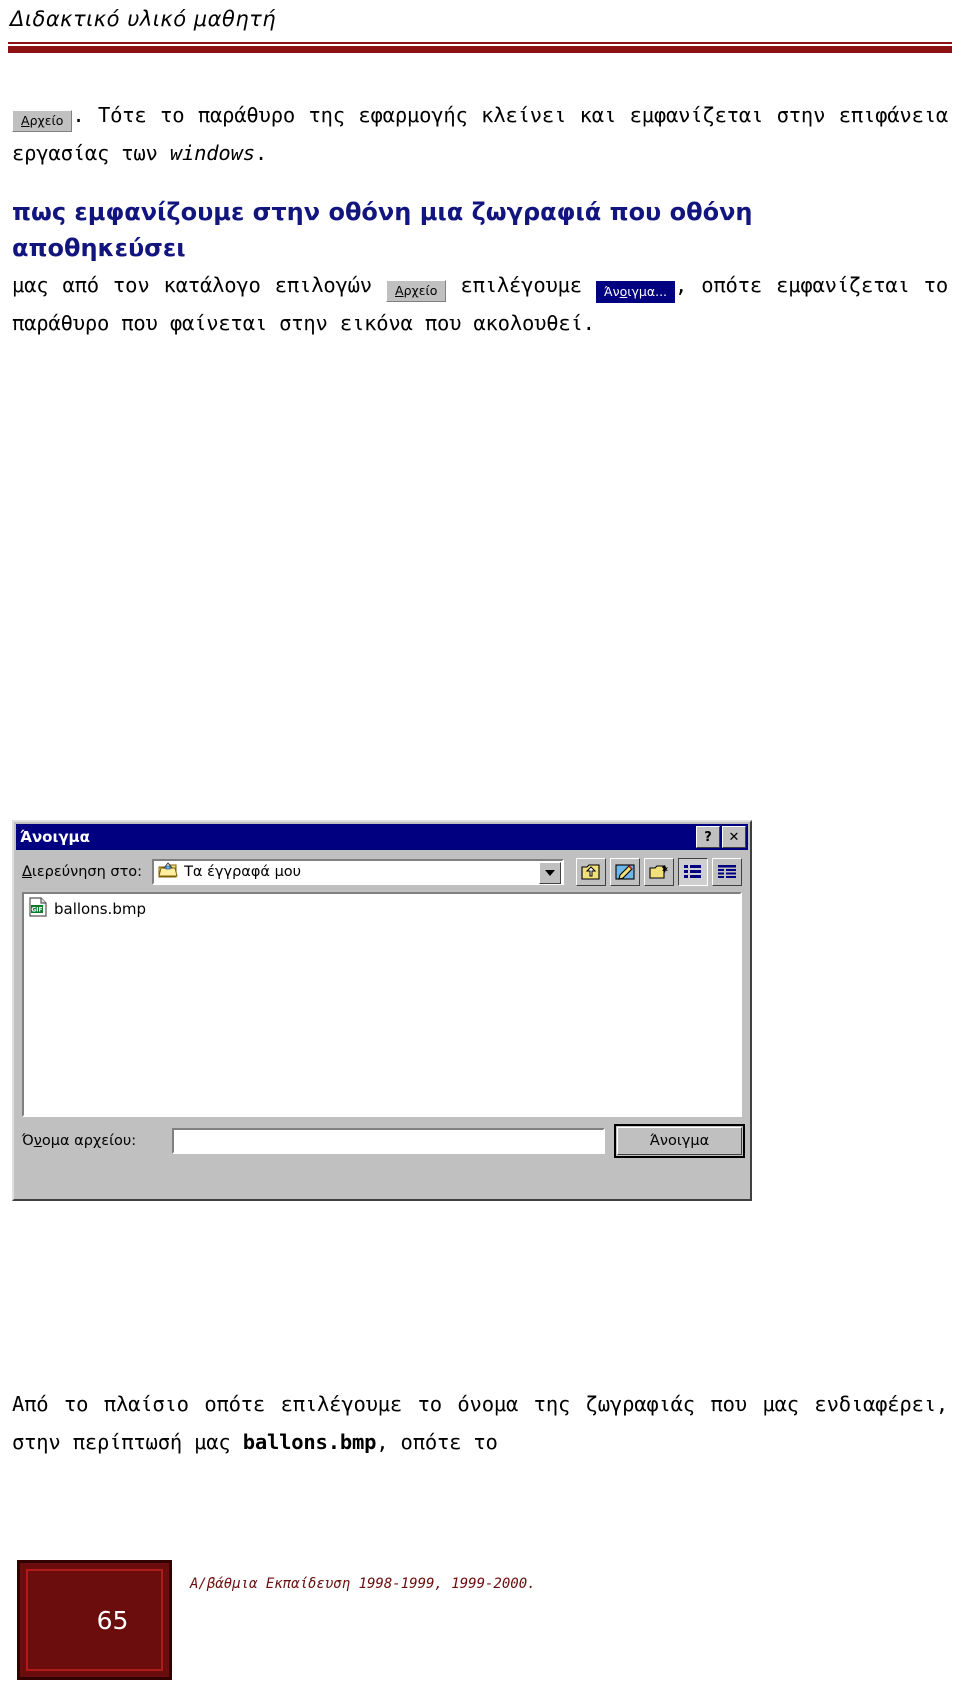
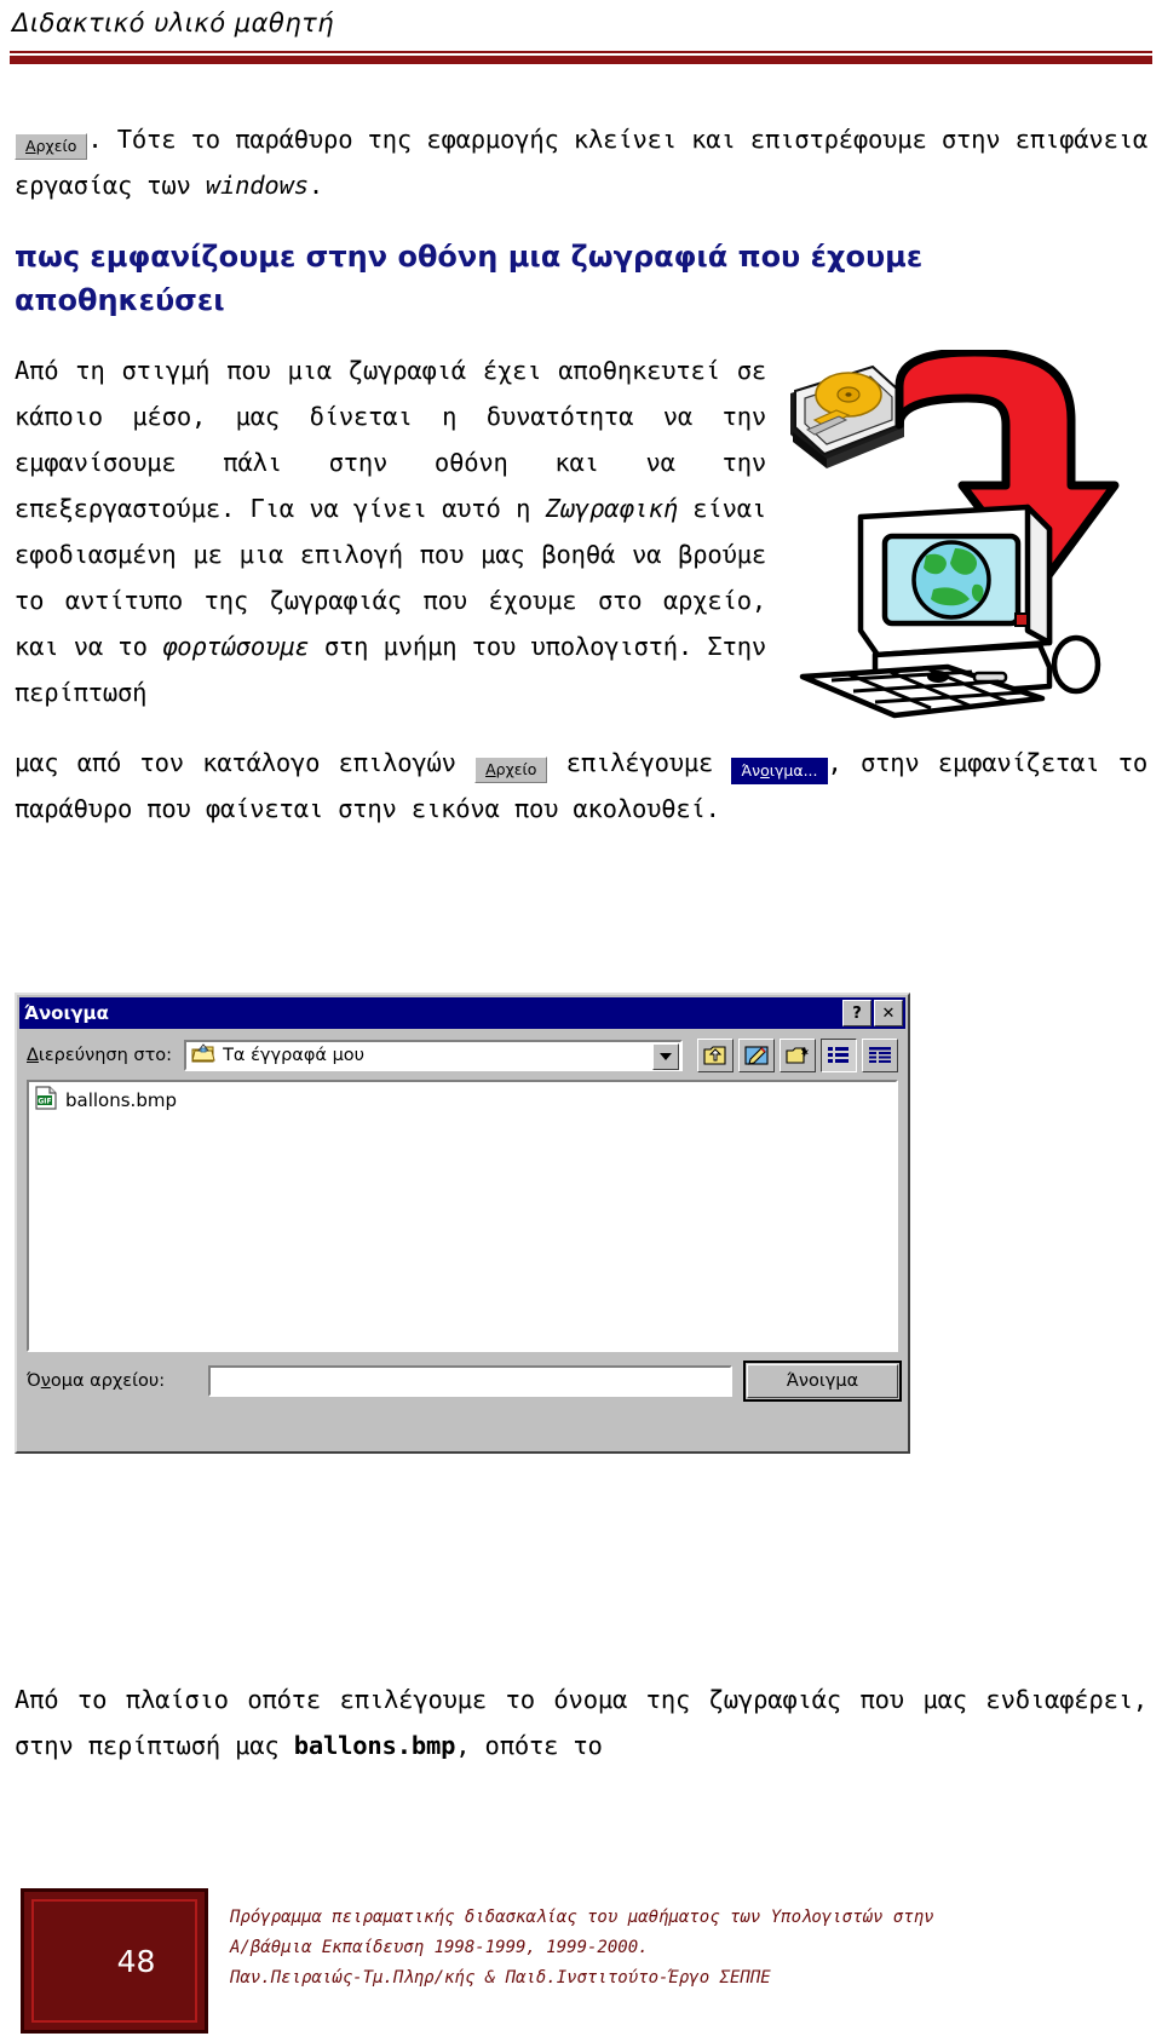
  Διδακτικό υλικό μαθητή
- Αρχείο . Τότε το παράθυρο της εφαρμογής κλείνει και εμφανίζεται στην επιφάνεια εργασίας των windows.
+ Αρχείο . Τότε το παράθυρο της εφαρμογής κλείνει και επιστρέφουμε στην επιφάνεια εργασίας των windows.
- πως εμφανίζουμε στην οθόνη μια ζωγραφιά που οθόνη
+ πως εμφανίζουμε στην οθόνη μια ζωγραφιά που έχουμε
  αποθηκεύσει
+ Από τη στιγμή που μια ζωγραφιά έχει αποθηκευτεί σε κάποιο μέσο, μας δίνεται η δυνατότητα να την εμφανίσουμε πάλι στην οθόνη και να την επεξεργαστούμε. Για να γίνει αυτό η Ζωγραφική είναι εφοδιασμένη με μια επιλογή που μας βοηθά να βρούμε το αντίτυπο της ζωγραφιάς που έχουμε στο αρχείο, και να το φορτώσουμε στη μνήμη του υπολογιστή. Στην περίπτωσή
- μας από τον κατάλογο επιλογών Αρχείο επιλέγουμε Άνοιγμα... , οπότε εμφανίζεται το παράθυρο που φαίνεται στην εικόνα που ακολουθεί.
+ μας από τον κατάλογο επιλογών Αρχείο επιλέγουμε Άνοιγμα... , στην εμφανίζεται το παράθυρο που φαίνεται στην εικόνα που ακολουθεί.
  Άνοιγμα
  ?
  ✕
  Διερεύνηση στο:
  Τα έγγραφά μου
  ballons.bmp
  Όνομα αρχείου:
  Άνοιγμα
  Από το πλαίσιο οπότε επιλέγουμε το όνομα της ζωγραφιάς που μας ενδιαφέρει, στην περίπτωσή μας ballons.bmp, οπότε το
- 65
+ 48
+ Πρόγραμμα πειραματικής διδασκαλίας του μαθήματος των Υπολογιστών στην
  Α/βάθμια Εκπαίδευση 1998-1999, 1999-2000.
+ Παν.Πειραιώς-Τμ.Πληρ/κής & Παιδ.Ινστιτούτο-Έργο ΣΕΠΠΕ
